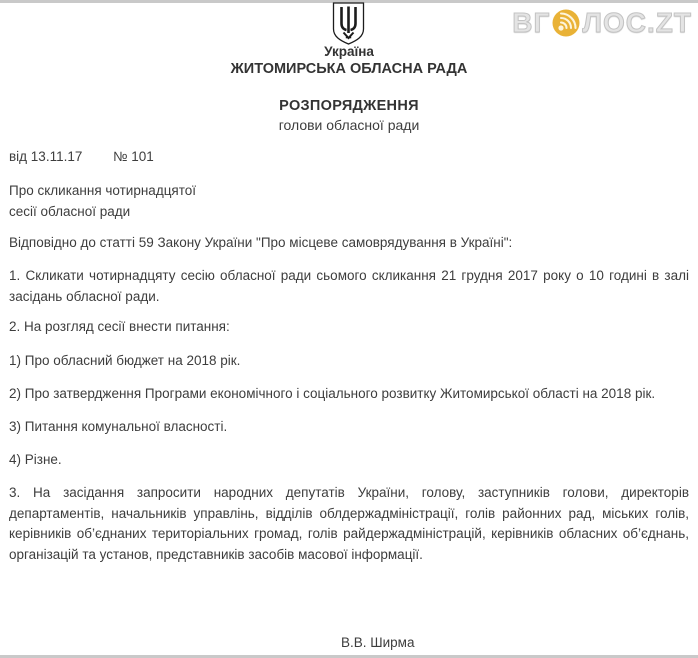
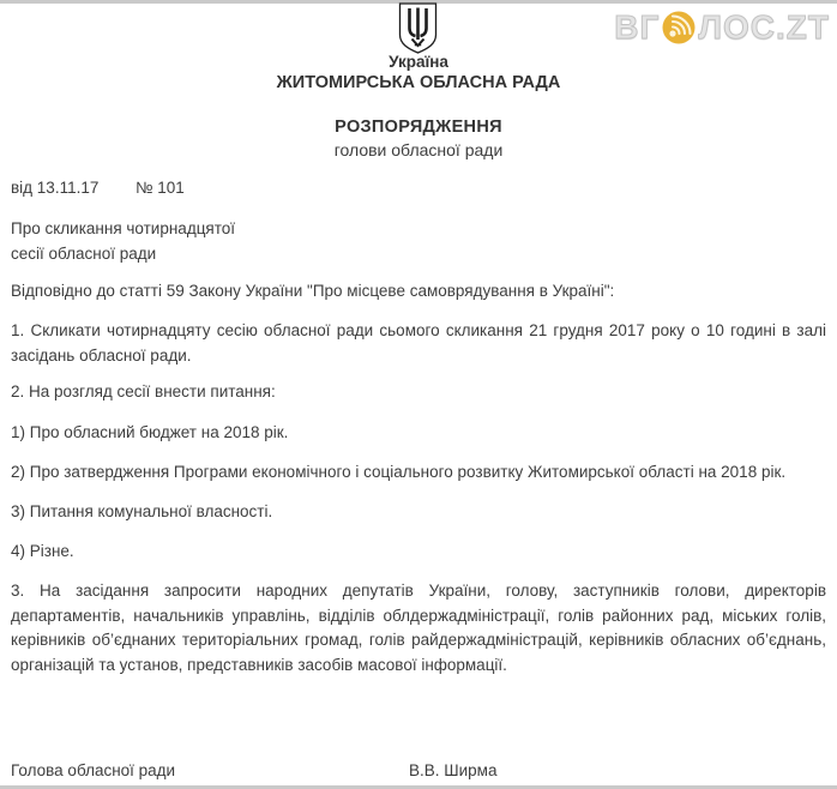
  ВГ
  ЛОС.ZT
  Україна
  ЖИТОМИРСЬКА ОБЛАСНА РАДА
  РОЗПОРЯДЖЕННЯ
  голови обласної ради
  від 13.11.17
  № 101
  Про скликання чотирнадцятої
  сесії обласної ради
  Відповідно до статті 59 Закону України "Про місцеве самоврядування в Україні":
  1. Скликати чотирнадцяту сесію обласної ради сьомого скликання 21 грудня 2017 року о 10 годині в залі засідань обласної ради.
  2. На розгляд сесії внести питання:
  1) Про обласний бюджет на 2018 рік.
  2) Про затвердження Програми економічного і соціального розвитку Житомирської області на 2018 рік.
  3) Питання комунальної власності.
  4) Різне.
  3. На засідання запросити народних депутатів України, голову, заступників голови, директорів департаментів, начальників управлінь, відділів облдержадміністрації, голів районних рад, міських голів, керівників об’єднаних територіальних громад, голів райдержадміністрацій, керівників обласних об’єднань, організацій та установ, представників засобів масової інформації.
+ Голова обласної ради
  В.В. Ширма
